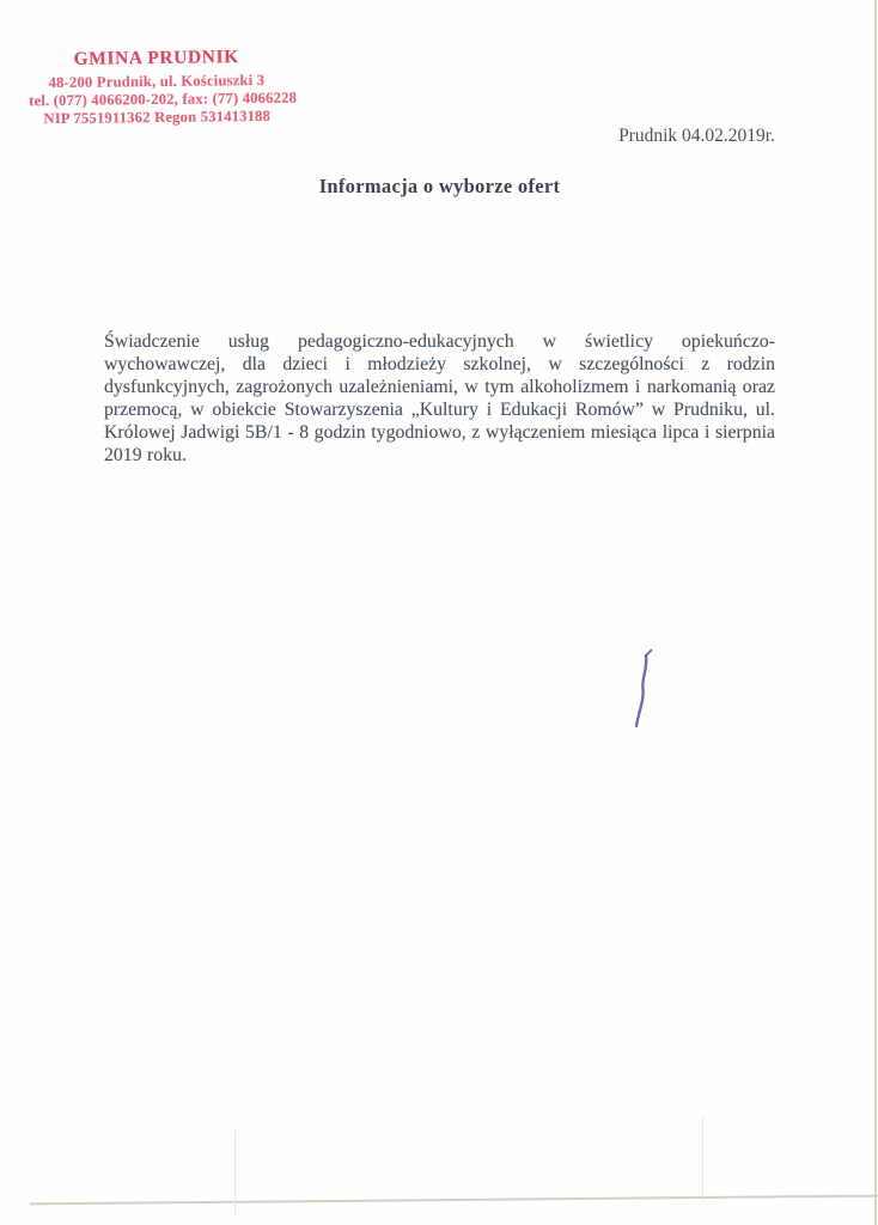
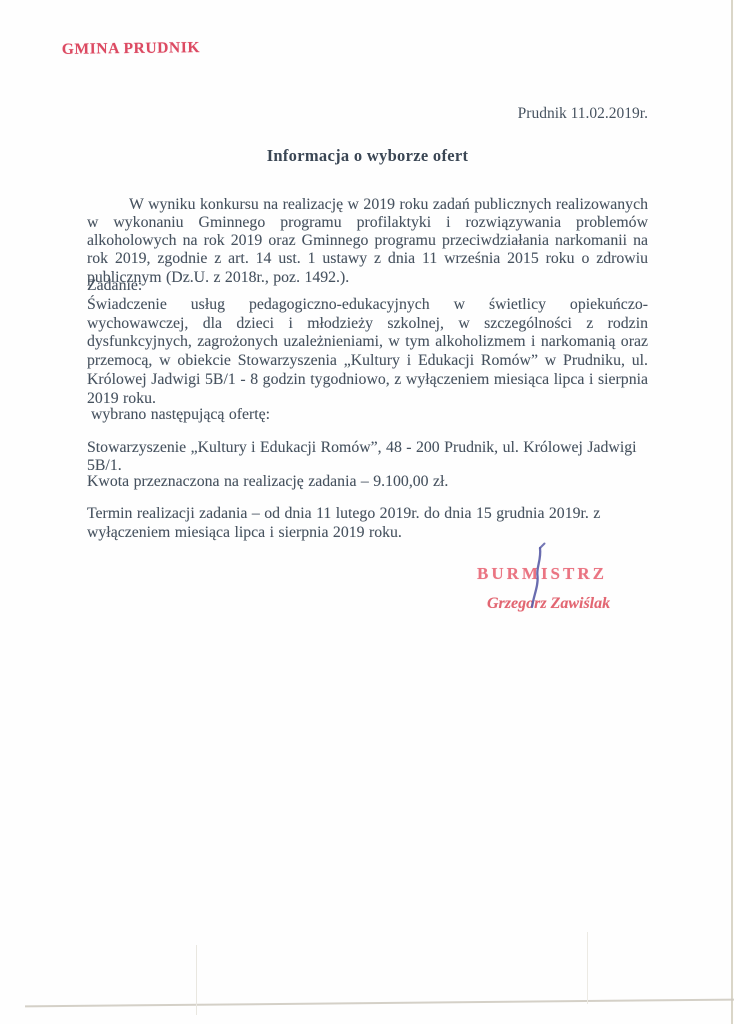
  GMINA PRUDNIK
- 48-200 Prudnik, ul. Kościuszki 3
- tel. (077) 4066200-202, fax: (77) 4066228
- NIP 7551911362 Regon 531413188
- Prudnik 04.02.2019r.
+ Prudnik 11.02.2019r.
  Informacja o wyborze ofert
+ W wyniku konkursu na realizację w 2019 roku zadań publicznych realizowanych w wykonaniu Gminnego programu profilaktyki i rozwiązywania problemów alkoholowych na rok 2019 oraz Gminnego programu przeciwdziałania narkomanii na rok 2019, zgodnie z art. 14 ust. 1 ustawy z dnia 11 września 2015 roku o zdrowiu publicznym (Dz.U. z 2018r., poz. 1492.).
+ Zadanie:
  Świadczenie usług pedagogiczno-edukacyjnych w świetlicy opiekuńczo-wychowawczej, dla dzieci i młodzieży szkolnej, w szczególności z rodzin dysfunkcyjnych, zagrożonych uzależnieniami, w tym alkoholizmem i narkomanią oraz przemocą, w obiekcie Stowarzyszenia „Kultury i Edukacji Romów” w Prudniku, ul. Królowej Jadwigi 5B/1 - 8 godzin tygodniowo, z wyłączeniem miesiąca lipca i sierpnia 2019 roku.
+ wybrano następującą ofertę:
+ Stowarzyszenie „Kultury i Edukacji Romów”, 48 - 200 Prudnik, ul. Królowej Jadwigi 5B/1.
+ Kwota przeznaczona na realizację zadania – 9.100,00 zł.
+ Termin realizacji zadania – od dnia 11 lutego 2019r. do dnia 15 grudnia 2019r. z wyłączeniem miesiąca lipca i sierpnia 2019 roku.
+ BURMISTRZ
+ Grzegorz Zawiślak
